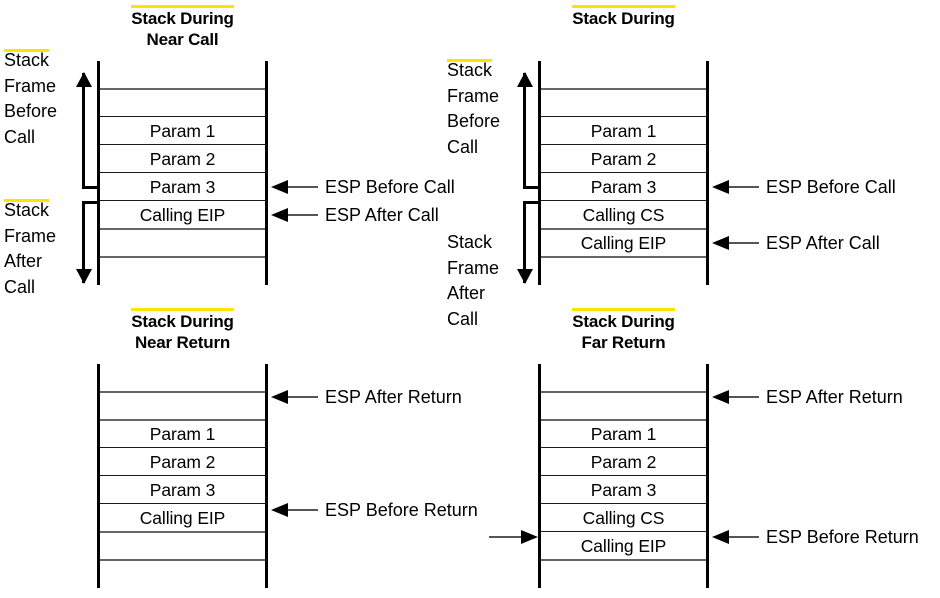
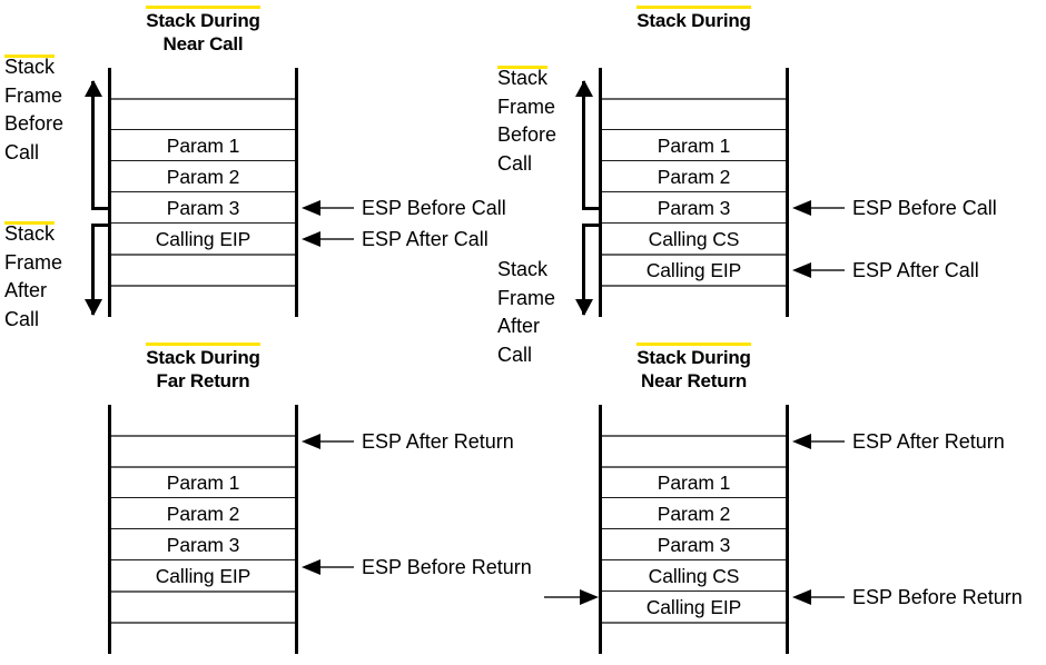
  Stack During
  Near Call
  Param 1
  Param 2
  Param 3
  Calling EIP
  Stack
  Frame
  Before
  Call
  Stack
  Frame
  After
  Call
  ESP Before Call
  ESP After Call
  Stack During
  Param 1
  Param 2
  Param 3
  Calling CS
  Calling EIP
  Stack
  Frame
  Before
  Call
  Stack
  Frame
  After
  Call
  ESP Before Call
  ESP After Call
  Stack During
- Near Return
+ Far Return
  Param 1
  Param 2
  Param 3
  Calling EIP
  ESP After Return
  ESP Before Return
  Stack During
- Far Return
+ Near Return
  Param 1
  Param 2
  Param 3
  Calling CS
  Calling EIP
  ESP After Return
  ESP Before Return
